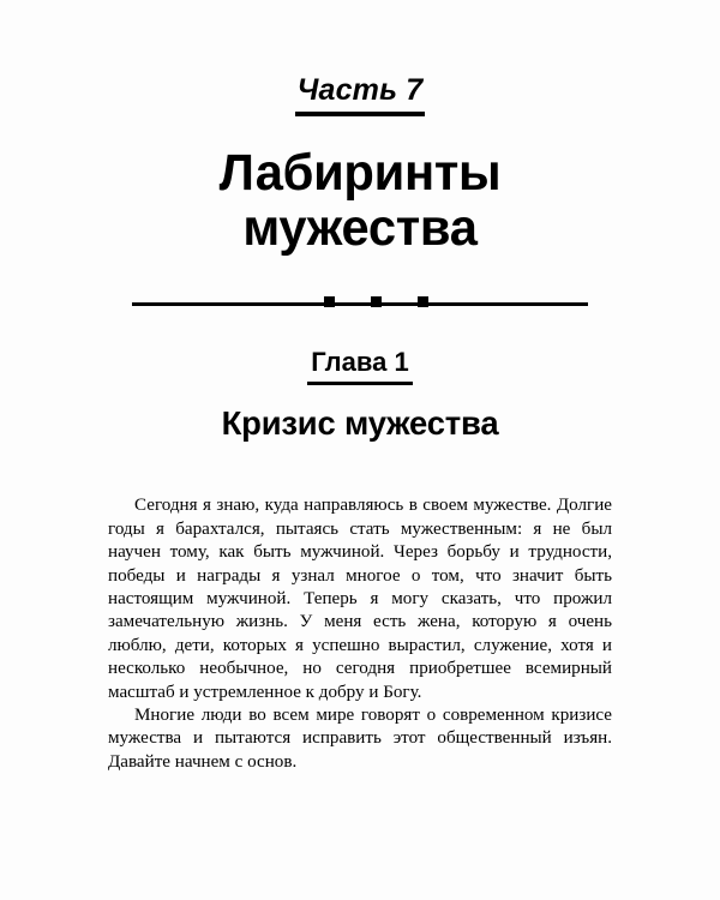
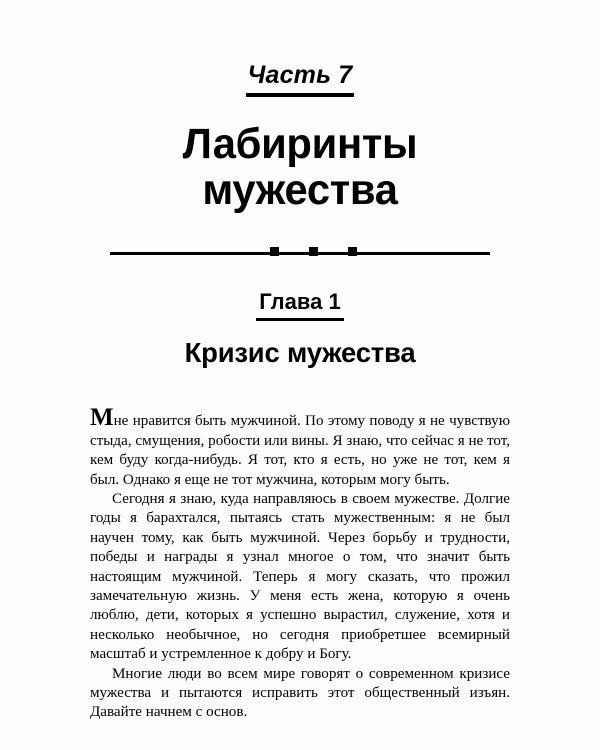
  Часть 7
  Лабиринты
  мужества
  Глава 1
  Кризис мужества
+ Мне нравится быть мужчиной. По этому поводу я не чувствую стыда, смущения, робости или вины. Я знаю, что сейчас я не тот, кем буду когда-нибудь. Я тот, кто я есть, но уже не тот, кем я был. Однако я еще не тот мужчина, которым могу быть.
  Сегодня я знаю, куда направляюсь в своем мужестве. Долгие годы я барахтался, пытаясь стать мужественным: я не был научен тому, как быть мужчиной. Через борьбу и трудности, победы и награды я узнал многое о том, что значит быть настоящим мужчиной. Теперь я могу сказать, что прожил замечательную жизнь. У меня есть жена, которую я очень люблю, дети, которых я успешно вырастил, служение, хотя и несколько необычное, но сегодня приобретшее всемирный масштаб и устремленное к добру и Богу.
  Многие люди во всем мире говорят о современном кризисе мужества и пытаются исправить этот общественный изъян. Давайте начнем с основ.
